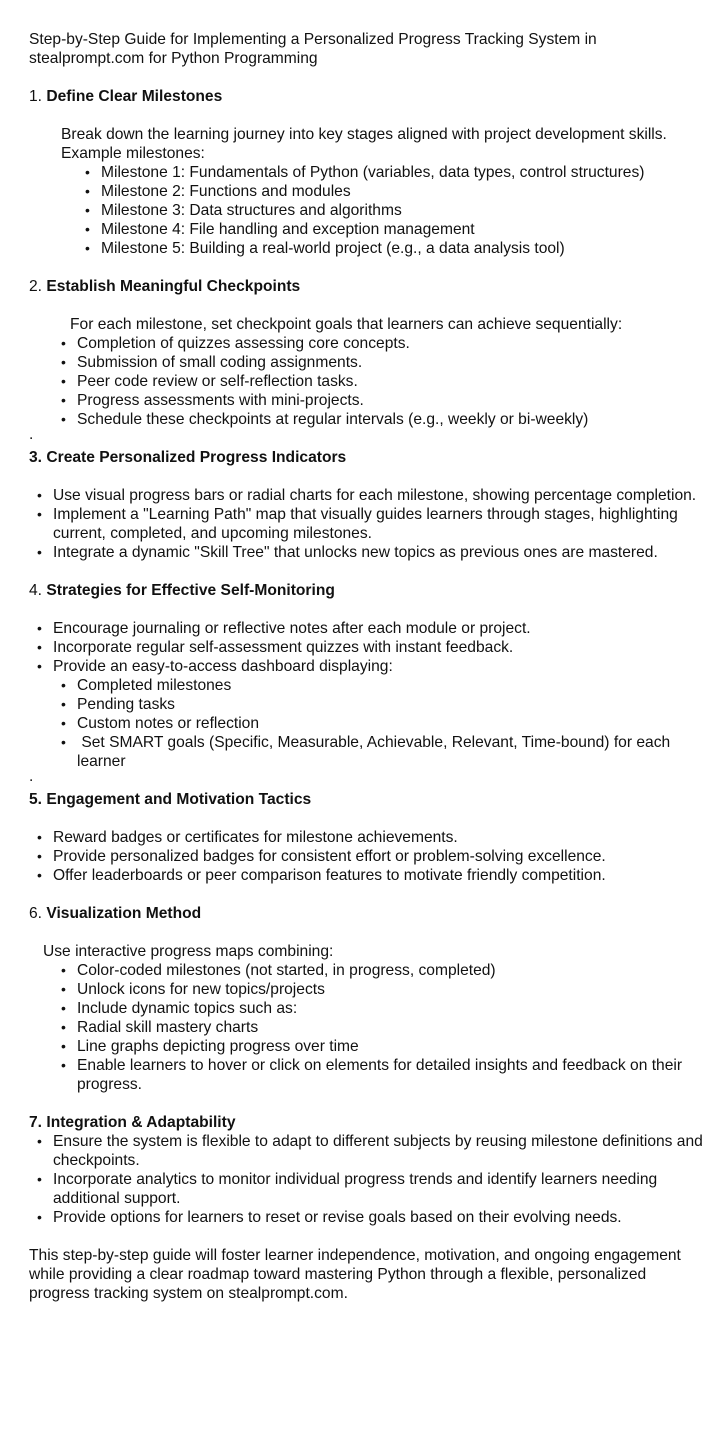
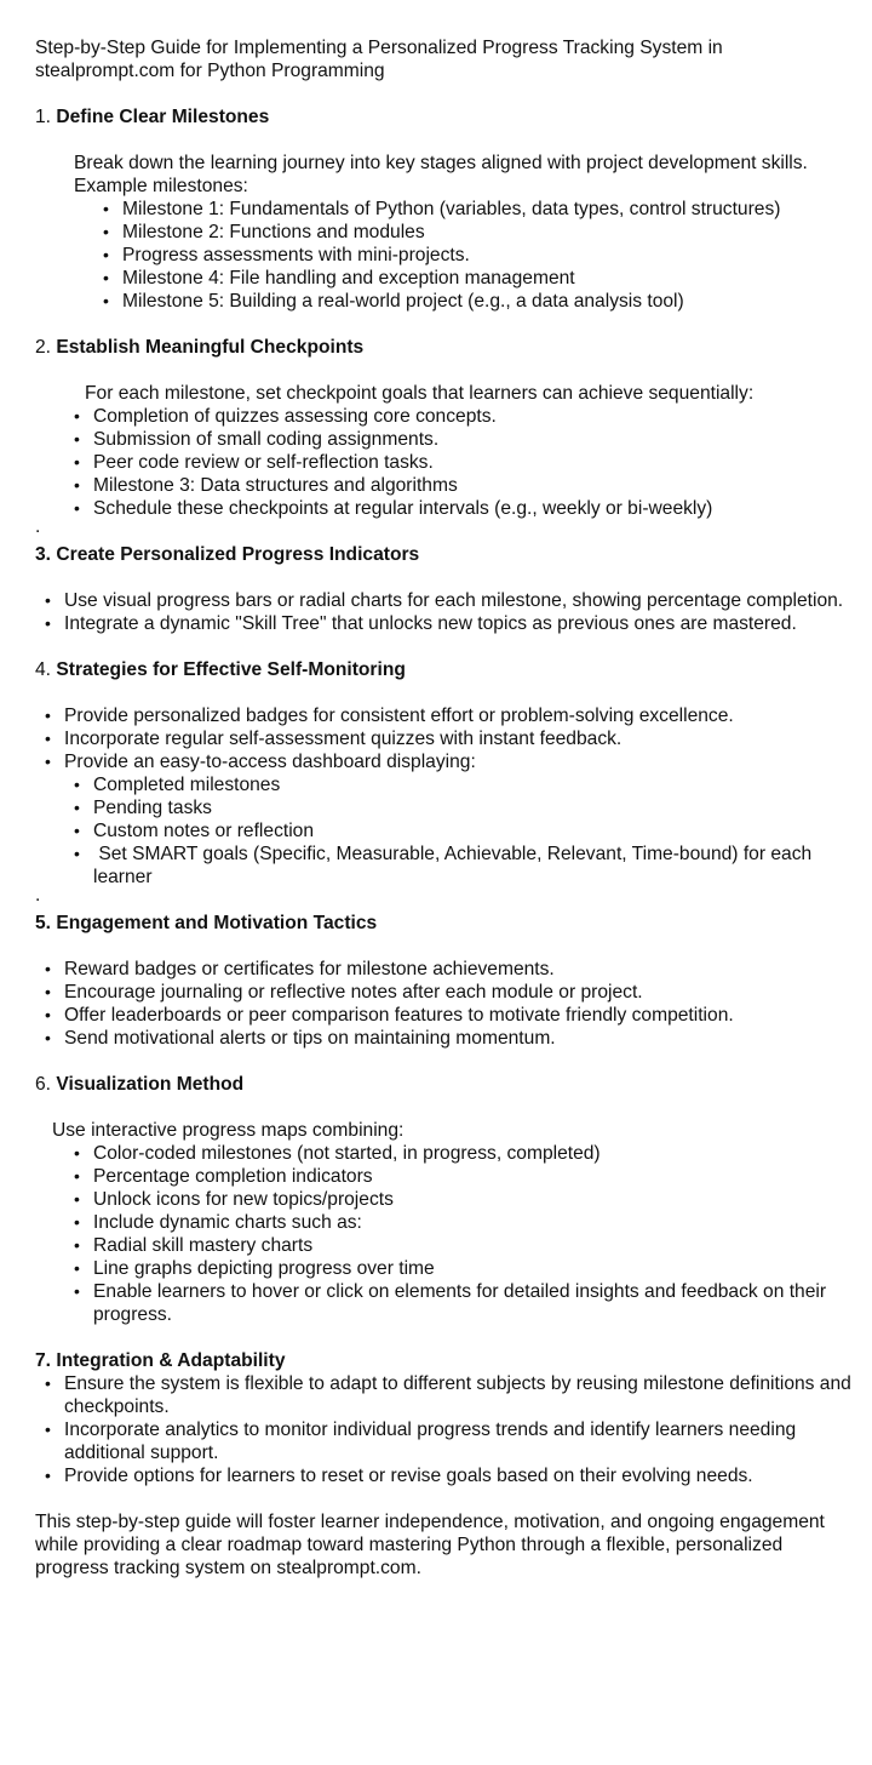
  Step-by-Step Guide for Implementing a Personalized Progress Tracking System in stealprompt.com for Python Programming
  1. Define Clear Milestones
  Break down the learning journey into key stages aligned with project development skills.
  Example milestones:
  Milestone 1: Fundamentals of Python (variables, data types, control structures)
  Milestone 2: Functions and modules
- Milestone 3: Data structures and algorithms
+ Progress assessments with mini-projects.
  Milestone 4: File handling and exception management
  Milestone 5: Building a real-world project (e.g., a data analysis tool)
  2. Establish Meaningful Checkpoints
  For each milestone, set checkpoint goals that learners can achieve sequentially:
  Completion of quizzes assessing core concepts.
  Submission of small coding assignments.
  Peer code review or self-reflection tasks.
- Progress assessments with mini-projects.
+ Milestone 3: Data structures and algorithms
  Schedule these checkpoints at regular intervals (e.g., weekly or bi-weekly)
  .
  3. Create Personalized Progress Indicators
  Use visual progress bars or radial charts for each milestone, showing percentage completion.
- Implement a "Learning Path" map that visually guides learners through stages, highlighting current, completed, and upcoming milestones.
  Integrate a dynamic "Skill Tree" that unlocks new topics as previous ones are mastered.
  4. Strategies for Effective Self-Monitoring
- Encourage journaling or reflective notes after each module or project.
+ Provide personalized badges for consistent effort or problem-solving excellence.
  Incorporate regular self-assessment quizzes with instant feedback.
  Provide an easy-to-access dashboard displaying:
  Completed milestones
  Pending tasks
  Custom notes or reflection
  Set SMART goals (Specific, Measurable, Achievable, Relevant, Time-bound) for each learner
  .
  5. Engagement and Motivation Tactics
  Reward badges or certificates for milestone achievements.
- Provide personalized badges for consistent effort or problem-solving excellence.
+ Encourage journaling or reflective notes after each module or project.
  Offer leaderboards or peer comparison features to motivate friendly competition.
+ Send motivational alerts or tips on maintaining momentum.
  6. Visualization Method
  Use interactive progress maps combining:
  Color-coded milestones (not started, in progress, completed)
+ Percentage completion indicators
  Unlock icons for new topics/projects
- Include dynamic topics such as:
+ Include dynamic charts such as:
  Radial skill mastery charts
  Line graphs depicting progress over time
  Enable learners to hover or click on elements for detailed insights and feedback on their progress.
  7. Integration & Adaptability
  Ensure the system is flexible to adapt to different subjects by reusing milestone definitions and checkpoints.
  Incorporate analytics to monitor individual progress trends and identify learners needing additional support.
  Provide options for learners to reset or revise goals based on their evolving needs.
  This step-by-step guide will foster learner independence, motivation, and ongoing engagement while providing a clear roadmap toward mastering Python through a flexible, personalized progress tracking system on stealprompt.com.
